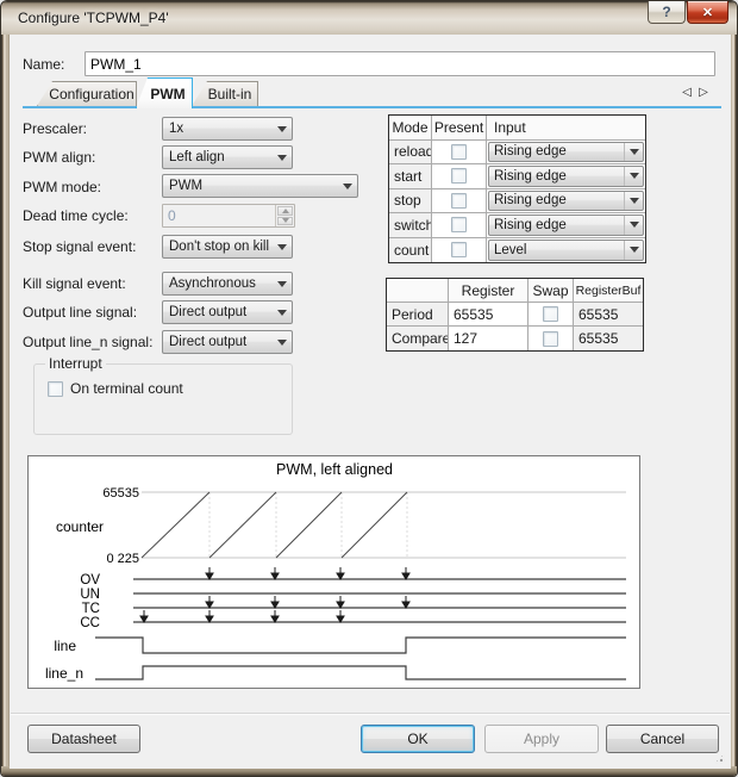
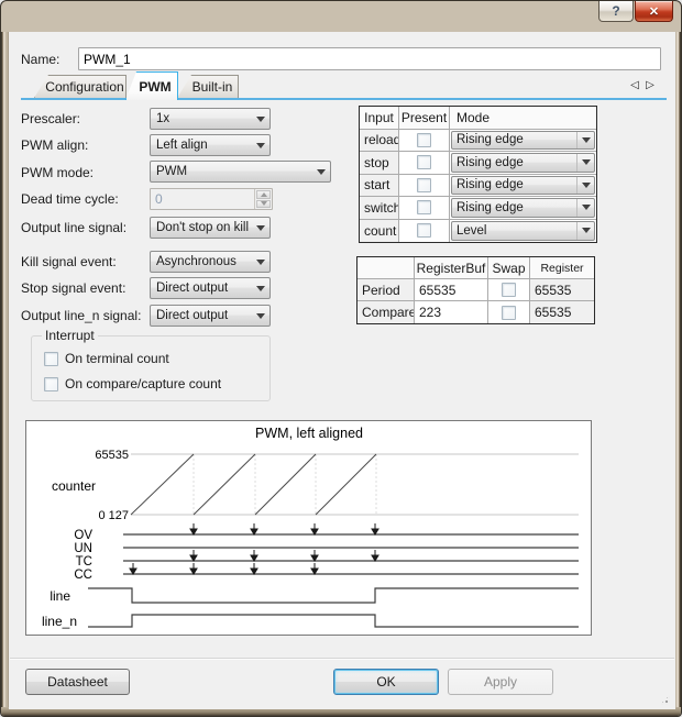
- Configure 'TCPWM_P4'
  ?
  ✕
  Name:
  PWM_1
  Configuration
  PWM
  Built-in
  ◁
  ▷
  Prescaler:
  1x
  PWM align:
  Left align
  PWM mode:
  PWM
  Dead time cycle:
  0
- Stop signal event:
+ Output line signal:
  Don't stop on kill
  Kill signal event:
  Asynchronous
- Output line signal:
+ Stop signal event:
  Direct output
  Output line_n signal:
  Direct output
  Interrupt
  On terminal count
+ On compare/capture count
- Mode
+ Input
  Present
- Input
+ Mode
  reload
  Rising edge
- start
+ stop
  Rising edge
- stop
+ start
  Rising edge
  switch
  Rising edge
  count
  Level
- Register
+ RegisterBuf
  Swap
- RegisterBuf
+ Register
  Period
  65535
  65535
  Compare
- 127
+ 223
  65535
  PWM, left aligned
  65535
- 0 225
+ 0 127
  counter
  OV
  UN
  TC
  CC
  line
  line_n
  Datasheet
  OK
  Apply
- Cancel
